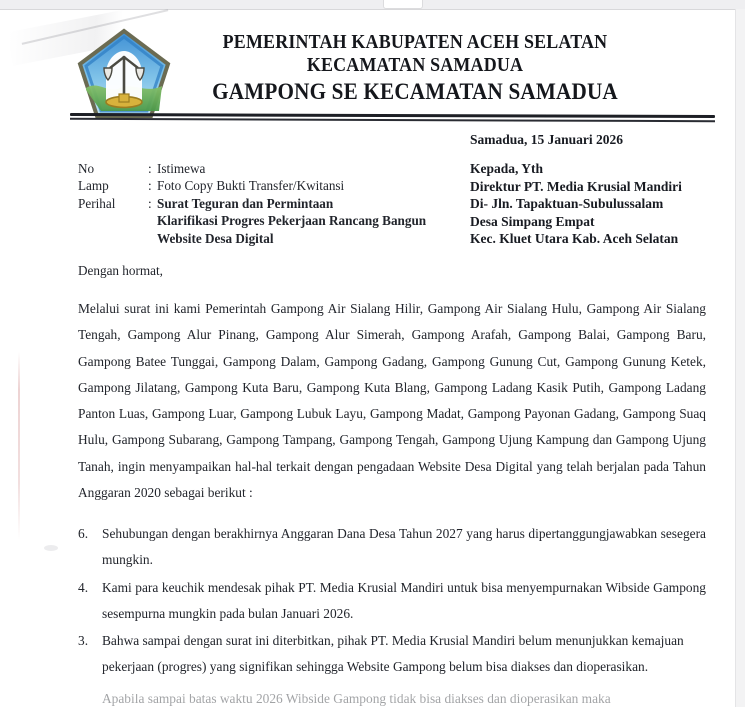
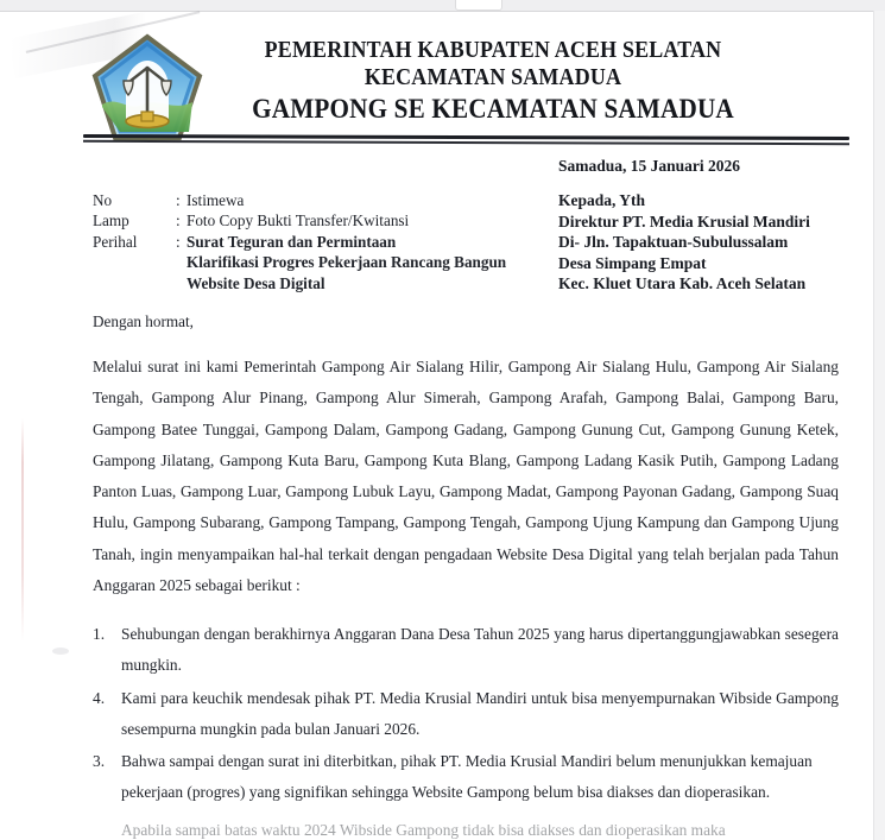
  PEMERINTAH KABUPATEN ACEH SELATAN
  KECAMATAN SAMADUA
  GAMPONG SE KECAMATAN SAMADUA
  Samadua, 15 Januari 2026
  Kepada, Yth
  Direktur PT. Media Krusial Mandiri
  Di- Jln. Tapaktuan-Subulussalam
  Desa Simpang Empat
  Kec. Kluet Utara Kab. Aceh Selatan
  No
  :
  Istimewa
  Lamp
  :
  Foto Copy Bukti Transfer/Kwitansi
  Perihal
  :
  Surat Teguran dan Permintaan
  Klarifikasi Progres Pekerjaan Rancang Bangun
  Website Desa Digital
  Dengan hormat,
- Melalui surat ini kami Pemerintah Gampong Air Sialang Hilir, Gampong Air Sialang Hulu, Gampong Air Sialang Tengah, Gampong Alur Pinang, Gampong Alur Simerah, Gampong Arafah, Gampong Balai, Gampong Baru, Gampong Batee Tunggai, Gampong Dalam, Gampong Gadang, Gampong Gunung Cut, Gampong Gunung Ketek, Gampong Jilatang, Gampong Kuta Baru, Gampong Kuta Blang, Gampong Ladang Kasik Putih, Gampong Ladang Panton Luas, Gampong Luar, Gampong Lubuk Layu, Gampong Madat, Gampong Payonan Gadang, Gampong Suaq Hulu, Gampong Subarang, Gampong Tampang, Gampong Tengah, Gampong Ujung Kampung dan Gampong Ujung Tanah, ingin menyampaikan hal-hal terkait dengan pengadaan Website Desa Digital yang telah berjalan pada Tahun Anggaran 2020 sebagai berikut :
+ Melalui surat ini kami Pemerintah Gampong Air Sialang Hilir, Gampong Air Sialang Hulu, Gampong Air Sialang Tengah, Gampong Alur Pinang, Gampong Alur Simerah, Gampong Arafah, Gampong Balai, Gampong Baru, Gampong Batee Tunggai, Gampong Dalam, Gampong Gadang, Gampong Gunung Cut, Gampong Gunung Ketek, Gampong Jilatang, Gampong Kuta Baru, Gampong Kuta Blang, Gampong Ladang Kasik Putih, Gampong Ladang Panton Luas, Gampong Luar, Gampong Lubuk Layu, Gampong Madat, Gampong Payonan Gadang, Gampong Suaq Hulu, Gampong Subarang, Gampong Tampang, Gampong Tengah, Gampong Ujung Kampung dan Gampong Ujung Tanah, ingin menyampaikan hal-hal terkait dengan pengadaan Website Desa Digital yang telah berjalan pada Tahun Anggaran 2025 sebagai berikut :
- 6.
+ 1.
- Sehubungan dengan berakhirnya Anggaran Dana Desa Tahun 2027 yang harus dipertanggungjawabkan sesegera mungkin.
+ Sehubungan dengan berakhirnya Anggaran Dana Desa Tahun 2025 yang harus dipertanggungjawabkan sesegera mungkin.
  4.
  Kami para keuchik mendesak pihak PT. Media Krusial Mandiri untuk bisa menyempurnakan Wibside Gampong sesempurna mungkin pada bulan Januari 2026.
  3.
  Bahwa sampai dengan surat ini diterbitkan, pihak PT. Media Krusial Mandiri belum menunjukkan kemajuan pekerjaan (progres) yang signifikan sehingga Website Gampong belum bisa diakses dan dioperasikan.
- Apabila sampai batas waktu 2026 Wibside Gampong tidak bisa diakses dan dioperasikan maka
+ Apabila sampai batas waktu 2024 Wibside Gampong tidak bisa diakses dan dioperasikan maka
